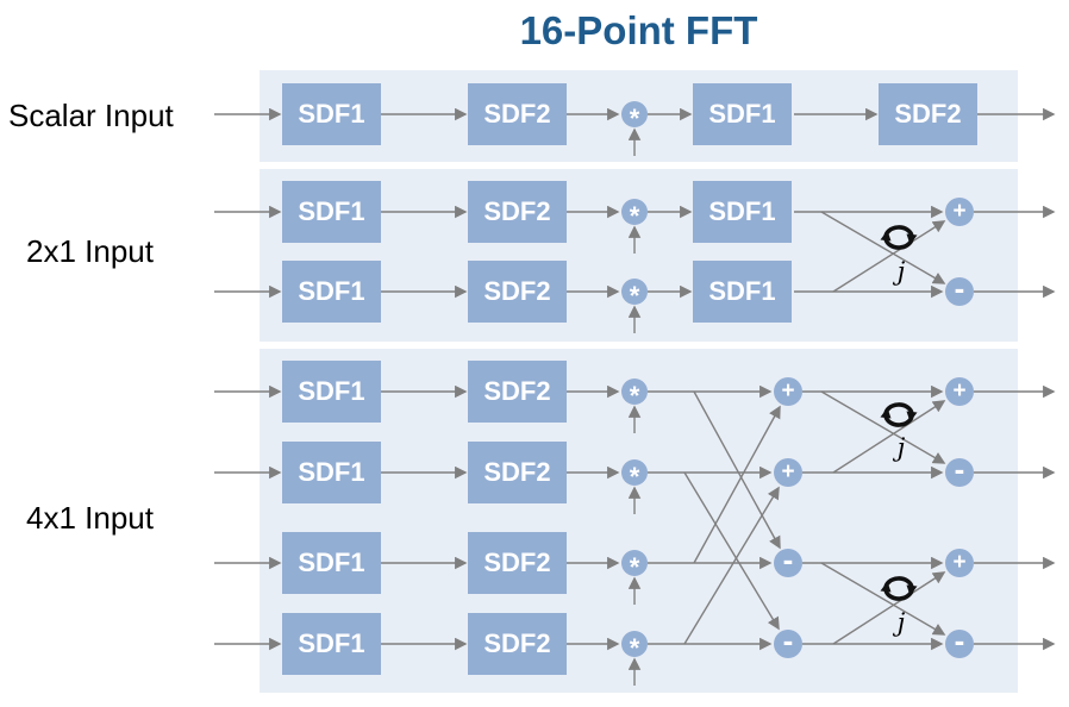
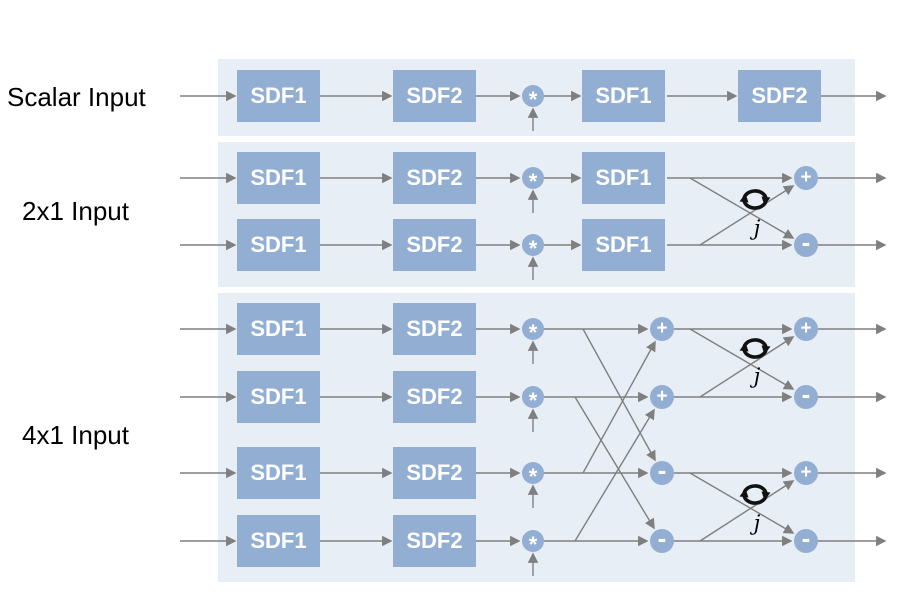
- 16-Point FFT
  Scalar Input
  2x1 Input
  4x1 Input
  SDF1
  SDF2
  SDF1
  SDF2
  SDF1
  SDF2
  SDF1
  SDF1
  SDF2
  SDF1
  SDF1
  SDF2
  SDF1
  SDF2
  SDF1
  SDF2
  SDF1
  SDF2
  *
  *
  *
  *
  *
  *
  *
  +
  +
  -
  -
  +
  -
  +
  -
  +
  -
  j
  j
  j
